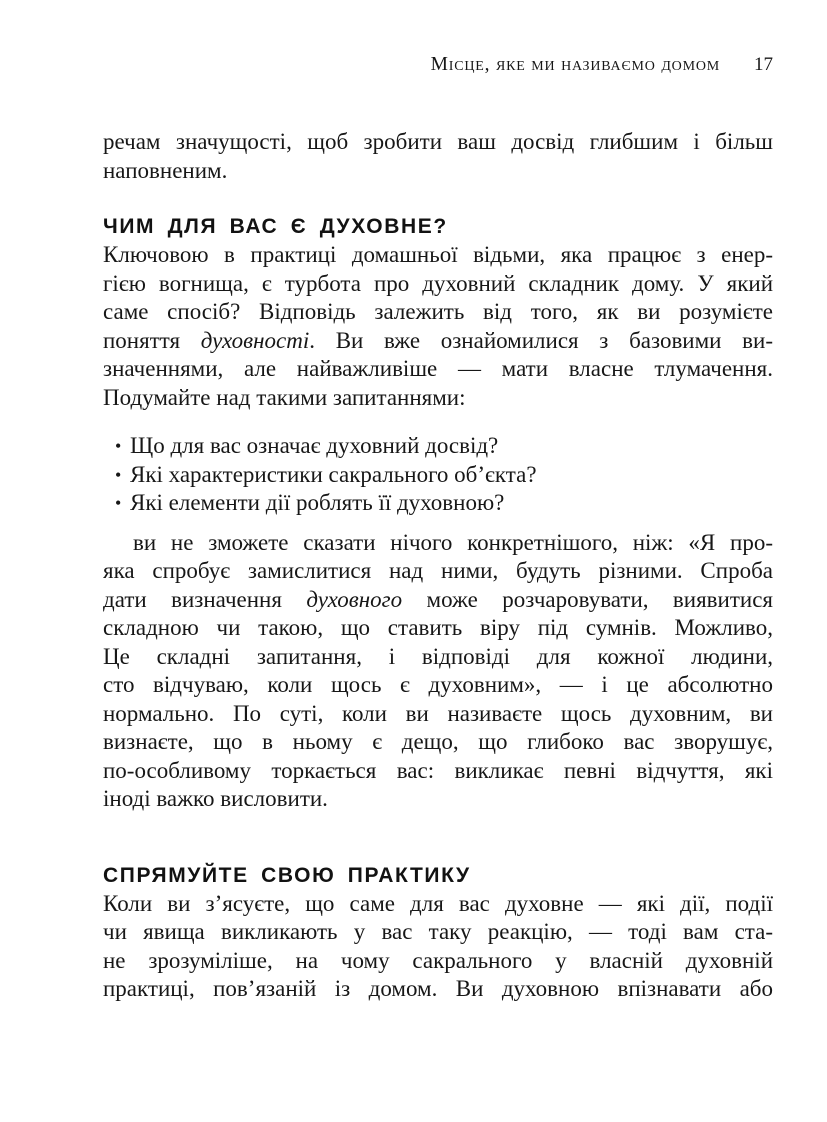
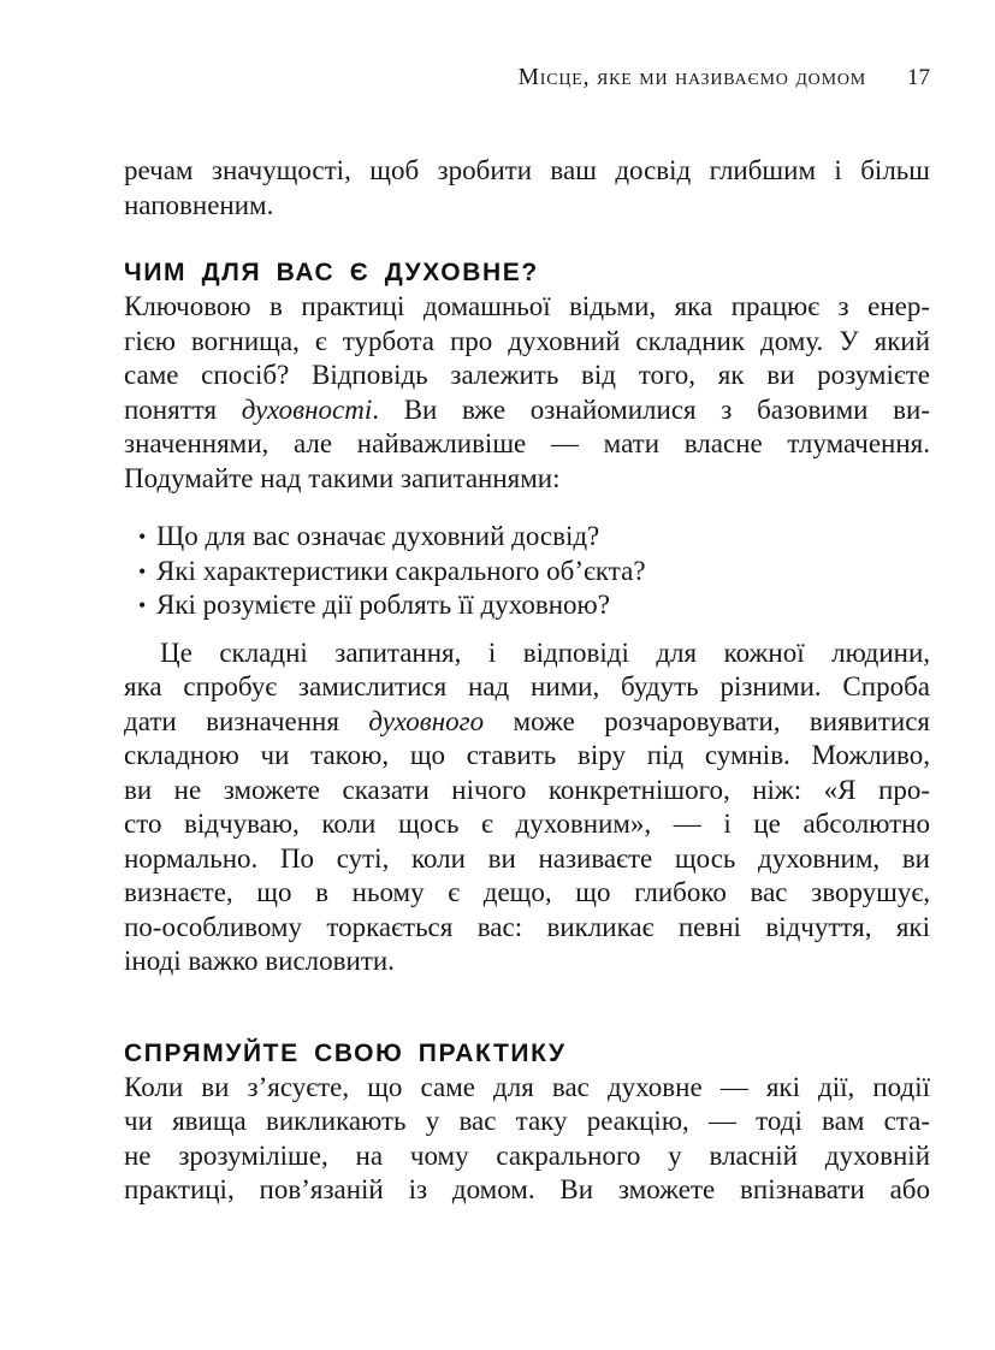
  Місце, яке ми називаємо домом
  17
  речам значущості, щоб зробити ваш досвід глибшим і більш
  наповненим.
  ЧИМ ДЛЯ ВАС Є ДУХОВНЕ?
  Ключовою в практиці домашньої відьми, яка працює з енер-
  гією вогнища, є турбота про духовний складник дому. У який
  саме спосіб? Відповідь залежить від того, як ви розумієте
  поняття духовності. Ви вже ознайомилися з базовими ви-
  значеннями, але найважливіше — мати власне тлумачення.
  Подумайте над такими запитаннями:
  •
  Що для вас означає духовний досвід?
  •
  Які характеристики сакрального об’єкта?
  •
- Які елементи дії роблять її духовною?
+ Які розумієте дії роблять її духовною?
- ви не зможете сказати нічого конкретнішого, ніж: «Я про-
+ Це складні запитання, і відповіді для кожної людини,
  яка спробує замислитися над ними, будуть різними. Спроба
  дати визначення духовного може розчаровувати, виявитися
  складною чи такою, що ставить віру під сумнів. Можливо,
- Це складні запитання, і відповіді для кожної людини,
+ ви не зможете сказати нічого конкретнішого, ніж: «Я про-
  сто відчуваю, коли щось є духовним», — і це абсолютно
  нормально. По суті, коли ви називаєте щось духовним, ви
  визнаєте, що в ньому є дещо, що глибоко вас зворушує,
  по-особливому торкається вас: викликає певні відчуття, які
  іноді важко висловити.
  СПРЯМУЙТЕ СВОЮ ПРАКТИКУ
  Коли ви з’ясуєте, що саме для вас духовне — які дії, події
  чи явища викликають у вас таку реакцію, — тоді вам ста-
  не зрозуміліше, на чому сакрального у власній духовній
- практиці, пов’язаній із домом. Ви духовною впізнавати або
+ практиці, пов’язаній із домом. Ви зможете впізнавати або
